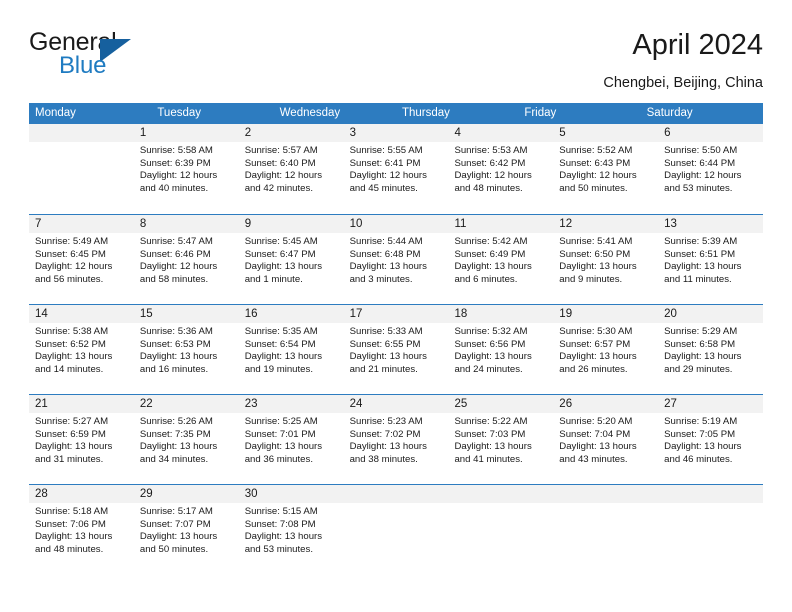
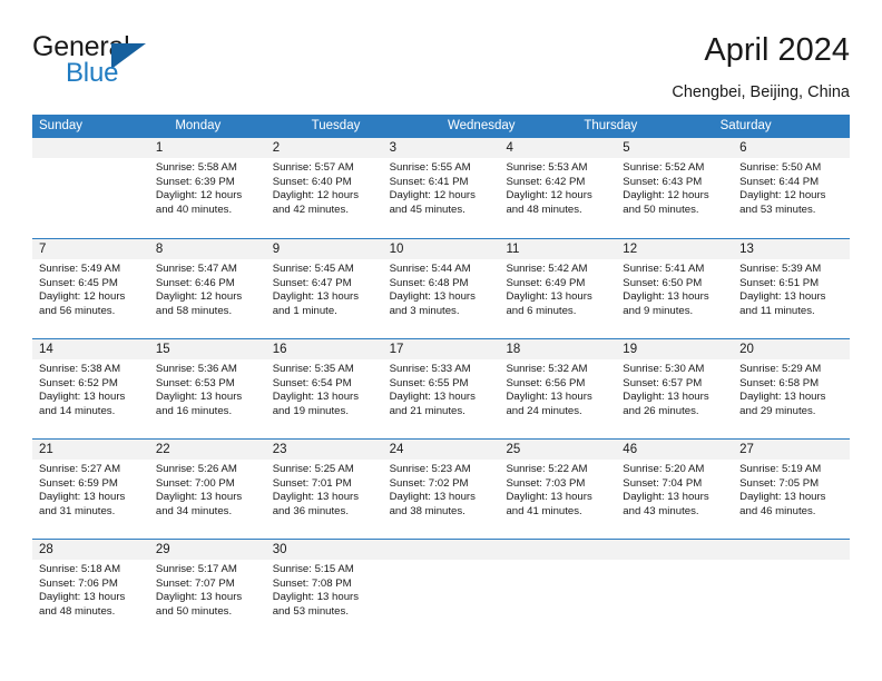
  General
  Blue
  April 2024
  Chengbei, Beijing, China
+ Sunday
  Monday
  Tuesday
  Wednesday
  Thursday
- Friday
  Saturday
  1
  Sunrise: 5:58 AM
  Sunset: 6:39 PM
  Daylight: 12 hours
  and 40 minutes.
  2
  Sunrise: 5:57 AM
  Sunset: 6:40 PM
  Daylight: 12 hours
  and 42 minutes.
  3
  Sunrise: 5:55 AM
  Sunset: 6:41 PM
  Daylight: 12 hours
  and 45 minutes.
  4
  Sunrise: 5:53 AM
  Sunset: 6:42 PM
  Daylight: 12 hours
  and 48 minutes.
  5
  Sunrise: 5:52 AM
  Sunset: 6:43 PM
  Daylight: 12 hours
  and 50 minutes.
  6
  Sunrise: 5:50 AM
  Sunset: 6:44 PM
  Daylight: 12 hours
  and 53 minutes.
  7
  Sunrise: 5:49 AM
  Sunset: 6:45 PM
  Daylight: 12 hours
  and 56 minutes.
  8
  Sunrise: 5:47 AM
  Sunset: 6:46 PM
  Daylight: 12 hours
  and 58 minutes.
  9
  Sunrise: 5:45 AM
  Sunset: 6:47 PM
  Daylight: 13 hours
  and 1 minute.
  10
  Sunrise: 5:44 AM
  Sunset: 6:48 PM
  Daylight: 13 hours
  and 3 minutes.
  11
  Sunrise: 5:42 AM
  Sunset: 6:49 PM
  Daylight: 13 hours
  and 6 minutes.
  12
  Sunrise: 5:41 AM
  Sunset: 6:50 PM
  Daylight: 13 hours
  and 9 minutes.
  13
  Sunrise: 5:39 AM
  Sunset: 6:51 PM
  Daylight: 13 hours
  and 11 minutes.
  14
  Sunrise: 5:38 AM
  Sunset: 6:52 PM
  Daylight: 13 hours
  and 14 minutes.
  15
  Sunrise: 5:36 AM
  Sunset: 6:53 PM
  Daylight: 13 hours
  and 16 minutes.
  16
  Sunrise: 5:35 AM
  Sunset: 6:54 PM
  Daylight: 13 hours
  and 19 minutes.
  17
  Sunrise: 5:33 AM
  Sunset: 6:55 PM
  Daylight: 13 hours
  and 21 minutes.
  18
  Sunrise: 5:32 AM
  Sunset: 6:56 PM
  Daylight: 13 hours
  and 24 minutes.
  19
  Sunrise: 5:30 AM
  Sunset: 6:57 PM
  Daylight: 13 hours
  and 26 minutes.
  20
  Sunrise: 5:29 AM
  Sunset: 6:58 PM
  Daylight: 13 hours
  and 29 minutes.
  21
  Sunrise: 5:27 AM
  Sunset: 6:59 PM
  Daylight: 13 hours
  and 31 minutes.
  22
  Sunrise: 5:26 AM
- Sunset: 7:35 PM
+ Sunset: 7:00 PM
  Daylight: 13 hours
  and 34 minutes.
  23
  Sunrise: 5:25 AM
  Sunset: 7:01 PM
  Daylight: 13 hours
  and 36 minutes.
  24
  Sunrise: 5:23 AM
  Sunset: 7:02 PM
  Daylight: 13 hours
  and 38 minutes.
  25
  Sunrise: 5:22 AM
  Sunset: 7:03 PM
  Daylight: 13 hours
  and 41 minutes.
- 26
+ 46
  Sunrise: 5:20 AM
  Sunset: 7:04 PM
  Daylight: 13 hours
  and 43 minutes.
  27
  Sunrise: 5:19 AM
  Sunset: 7:05 PM
  Daylight: 13 hours
  and 46 minutes.
  28
  Sunrise: 5:18 AM
  Sunset: 7:06 PM
  Daylight: 13 hours
  and 48 minutes.
  29
  Sunrise: 5:17 AM
  Sunset: 7:07 PM
  Daylight: 13 hours
  and 50 minutes.
  30
  Sunrise: 5:15 AM
  Sunset: 7:08 PM
  Daylight: 13 hours
  and 53 minutes.
